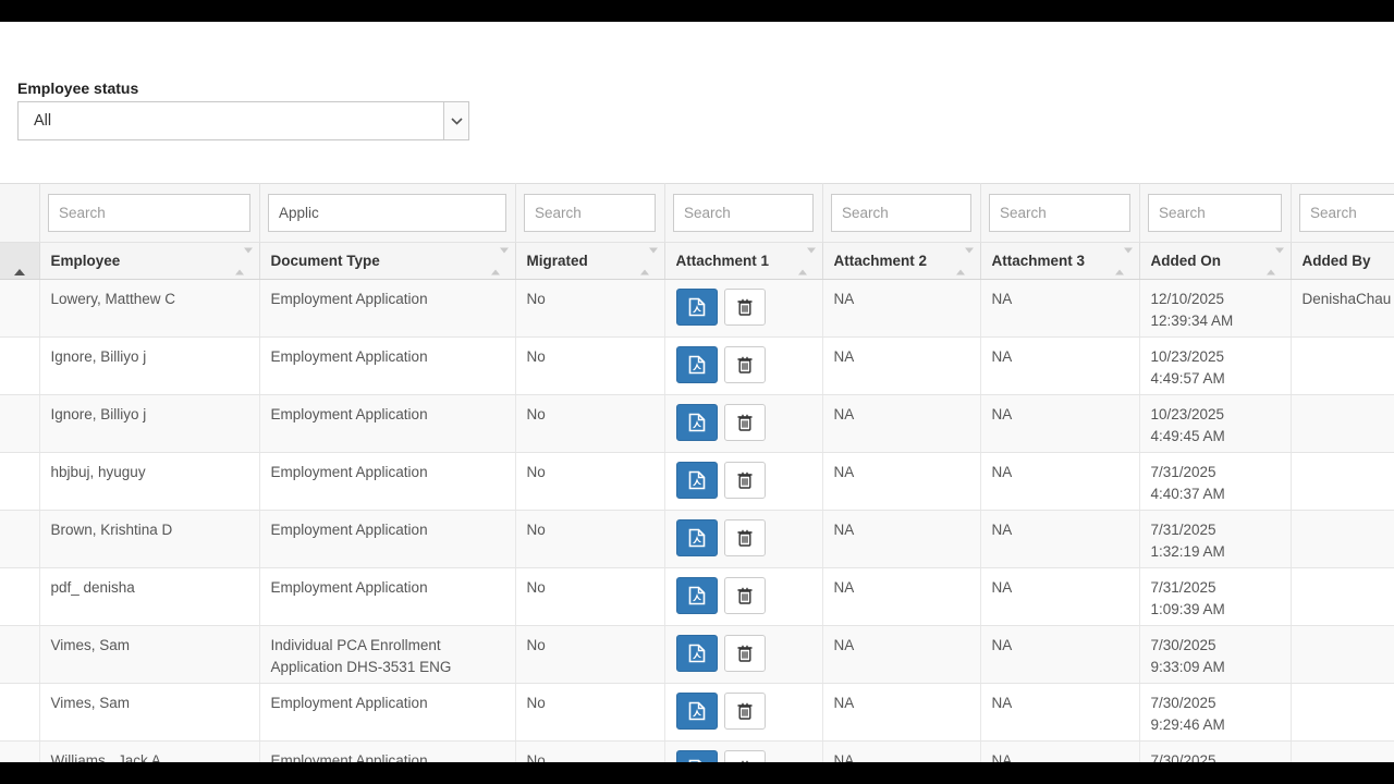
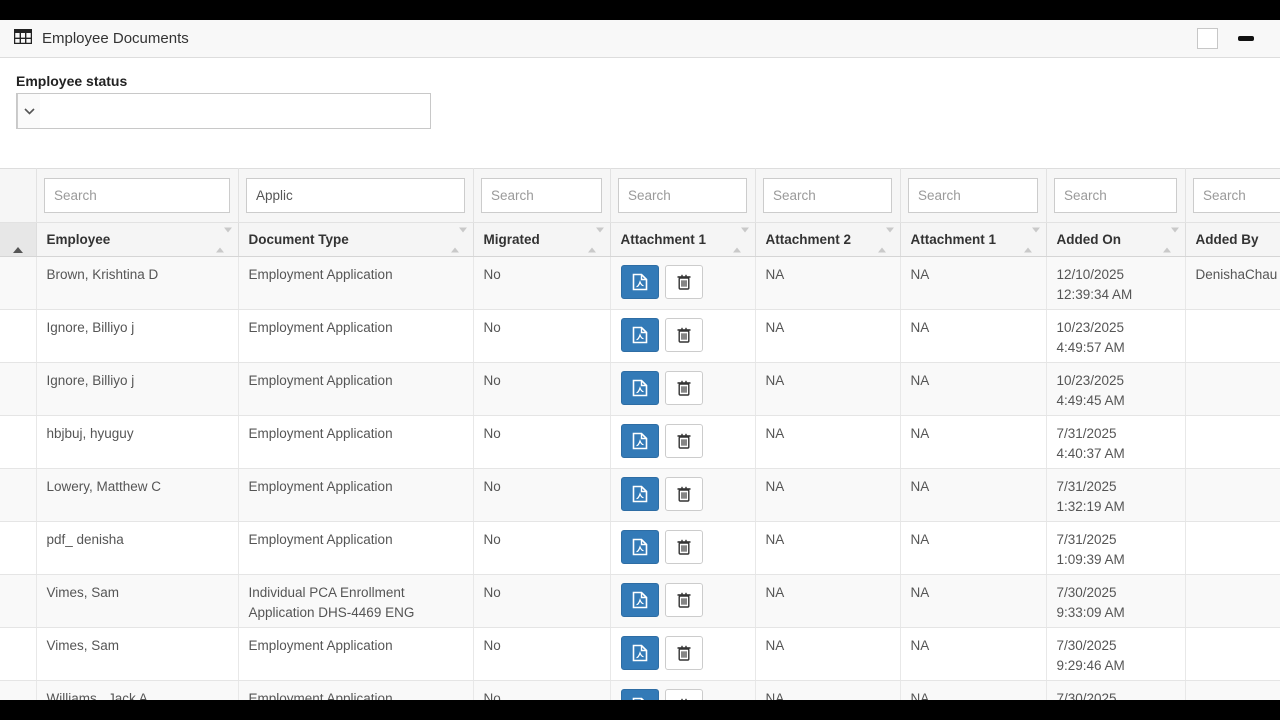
+ Employee Documents
  Employee status
- All
  	Search	Applic	Search	Search	Search	Search	Search	Search
- 	Employee	Document Type	Migrated	Attachment 1	Attachment 2	Attachment 3	Added On	Added By
+ 	Employee	Document Type	Migrated	Attachment 1	Attachment 2	Attachment 1	Added On	Added By
- 	Lowery, Matthew C	Employment Application	No		NA	NA	12/10/202512:39:34 AM	DenishaChau
+ 	Brown, Krishtina D	Employment Application	No		NA	NA	12/10/202512:39:34 AM	DenishaChau
  	Ignore, Billiyo j	Employment Application	No		NA	NA	10/23/20254:49:57 AM
  	Ignore, Billiyo j	Employment Application	No		NA	NA	10/23/20254:49:45 AM
  	hbjbuj, hyuguy	Employment Application	No		NA	NA	7/31/20254:40:37 AM
- 	Brown, Krishtina D	Employment Application	No		NA	NA	7/31/20251:32:19 AM
+ 	Lowery, Matthew C	Employment Application	No		NA	NA	7/31/20251:32:19 AM
  	pdf_ denisha	Employment Application	No		NA	NA	7/31/20251:09:39 AM
- 	Vimes, Sam	Individual PCA Enrollment Application DHS-3531 ENG	No		NA	NA	7/30/20259:33:09 AM
+ 	Vimes, Sam	Individual PCA Enrollment Application DHS-4469 ENG	No		NA	NA	7/30/20259:33:09 AM
  	Vimes, Sam	Employment Application	No		NA	NA	7/30/20259:29:46 AM
  	Williams , Jack A	Employment Application	No		NA	NA	7/30/2025
